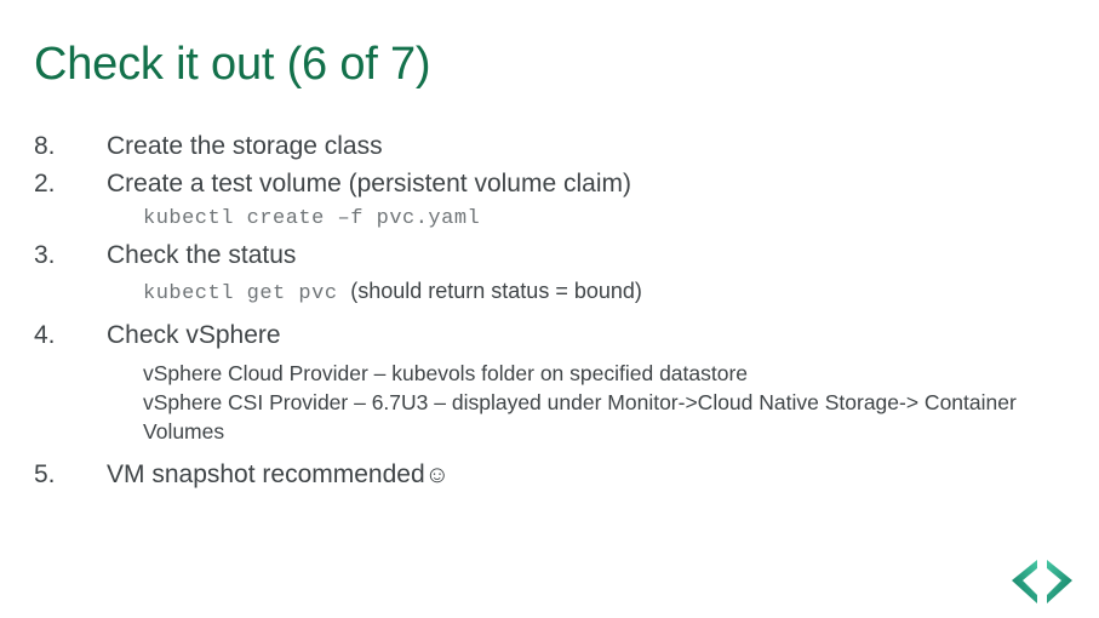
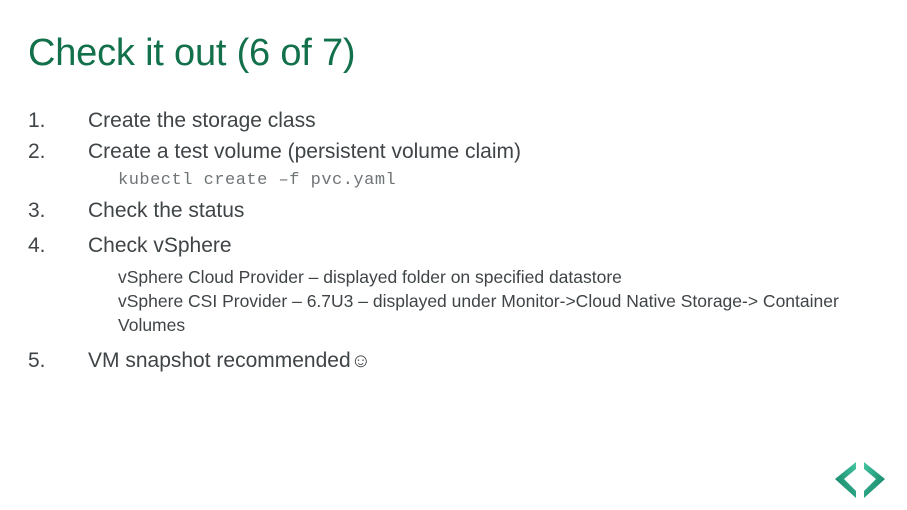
  Check it out (6 of 7)
- 8.
+ 1.
  Create the storage class
  2.
  Create a test volume (persistent volume claim)
  kubectl create –f pvc.yaml
  3.
  Check the status
- kubectl get pvc (should return status = bound)
  4.
  Check vSphere
- vSphere Cloud Provider – kubevols folder on specified datastore
+ vSphere Cloud Provider – displayed folder on specified datastore
  vSphere CSI Provider – 6.7U3 – displayed under Monitor->Cloud Native Storage-> Container Volumes
  5.
  VM snapshot recommended☺
